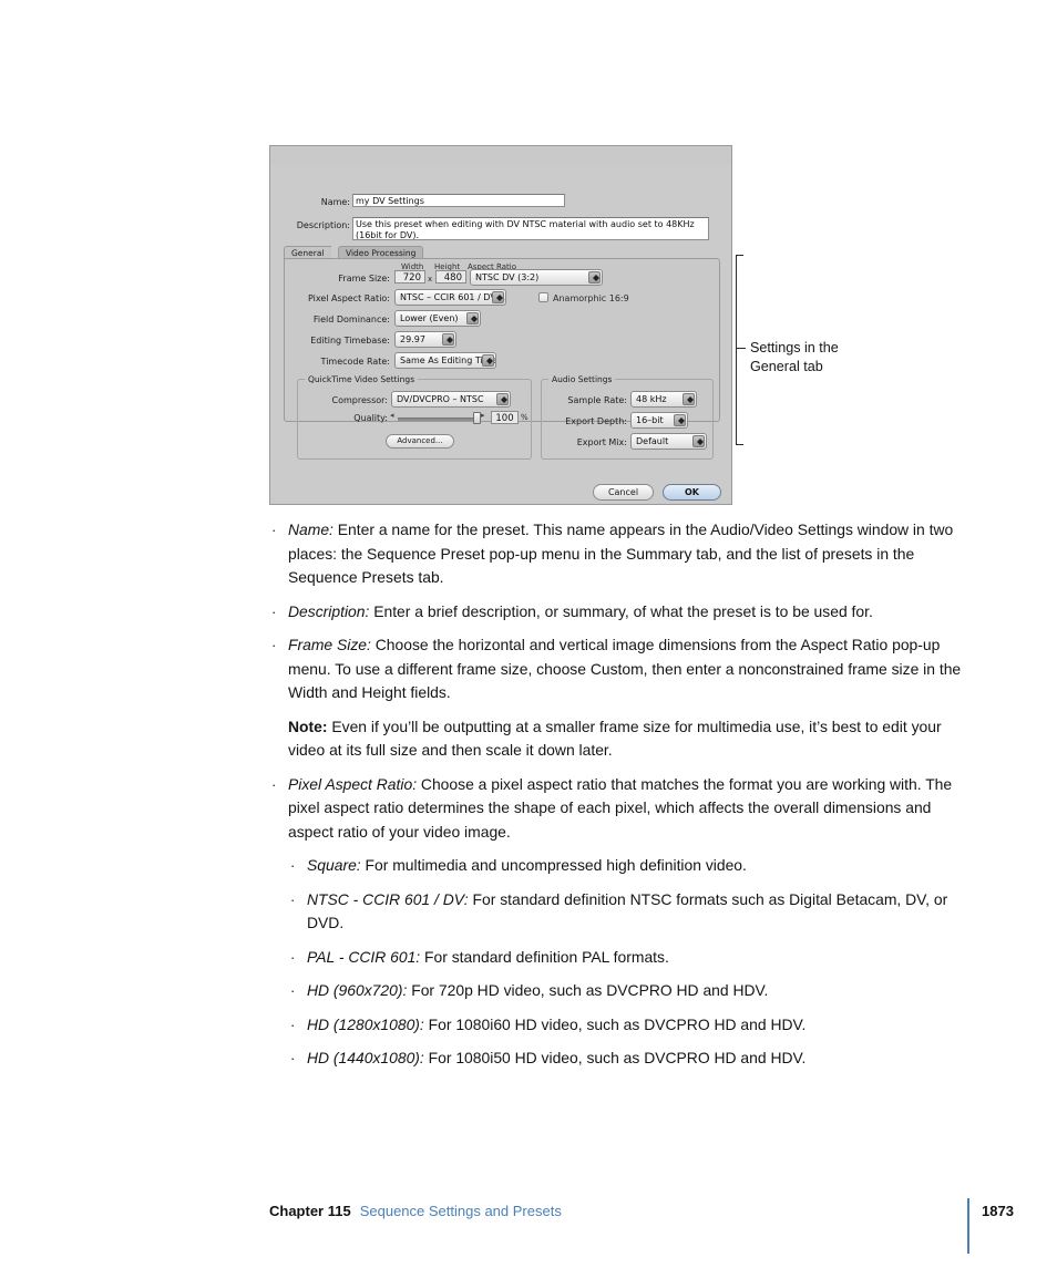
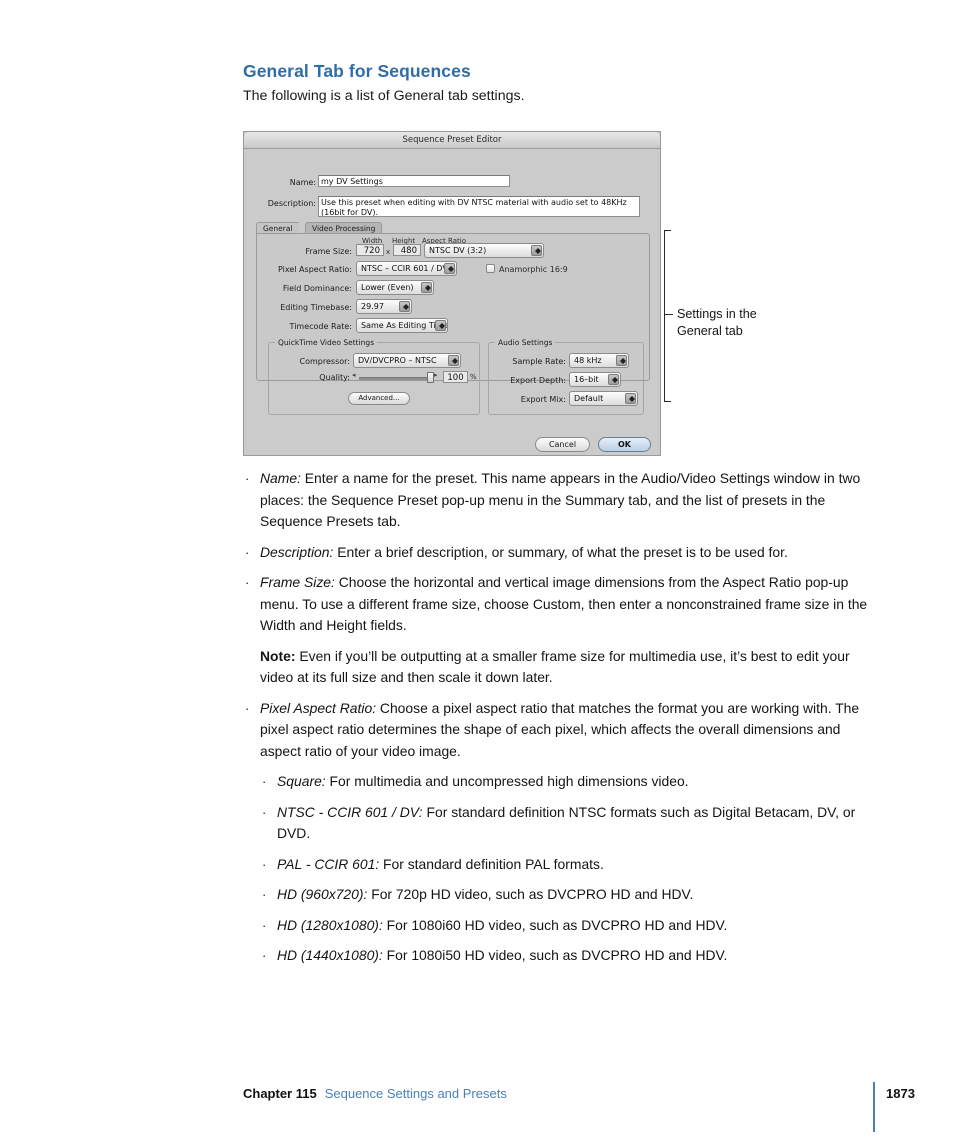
+ General Tab for Sequences
+ The following is a list of General tab settings.
+ Sequence Preset Editor
  Name:
  my DV Settings
  Description:
  Use this preset when editing with DV NTSC material with audio set to 48KHz (16bit for DV).
  General
  Video Processing
  Width
  Height
  Aspect Ratio
  Frame Size:
  720
  x
  480
  NTSC DV (3:2)
  Pixel Aspect Ratio:
  NTSC – CCIR 601 / D
  Anamorphic 16:9
  Field Dominance:
  Lower (Even)
  Editing Timebase:
  29.97
  Timecode Rate:
  QuickTime Video Settings
  Compressor:
  DV/DVCPRO – NTSC
  Quality:
  ◂
  ▸
  100
  %
  Advanced...
  Audio Settings
  Sample Rate:
  48 kHz
  Export Depth:
  16–bit
  Export Mix:
  Default
  Cancel
  OK
  Settings in the
  General tab
  ·
  Name: Enter a name for the preset. This name appears in the Audio/Video Settings window in two places: the Sequence Preset pop-up menu in the Summary tab, and the list of presets in the Sequence Presets tab.
  ·
  Description: Enter a brief description, or summary, of what the preset is to be used for.
  ·
  Frame Size: Choose the horizontal and vertical image dimensions from the Aspect Ratio pop-up menu. To use a different frame size, choose Custom, then enter a nonconstrained frame size in the Width and Height fields.
  Note: Even if you’ll be outputting at a smaller frame size for multimedia use, it’s best to edit your video at its full size and then scale it down later.
  ·
  Pixel Aspect Ratio: Choose a pixel aspect ratio that matches the format you are working with. The pixel aspect ratio determines the shape of each pixel, which affects the overall dimensions and aspect ratio of your video image.
  ·
- Square: For multimedia and uncompressed high definition video.
+ Square: For multimedia and uncompressed high dimensions video.
  ·
  NTSC - CCIR 601 / DV: For standard definition NTSC formats such as Digital Betacam, DV, or DVD.
  ·
  PAL - CCIR 601: For standard definition PAL formats.
  ·
  HD (960x720): For 720p HD video, such as DVCPRO HD and HDV.
  ·
  HD (1280x1080): For 1080i60 HD video, such as DVCPRO HD and HDV.
  ·
  HD (1440x1080): For 1080i50 HD video, such as DVCPRO HD and HDV.
  Chapter 115 Sequence Settings and Presets
  1873
